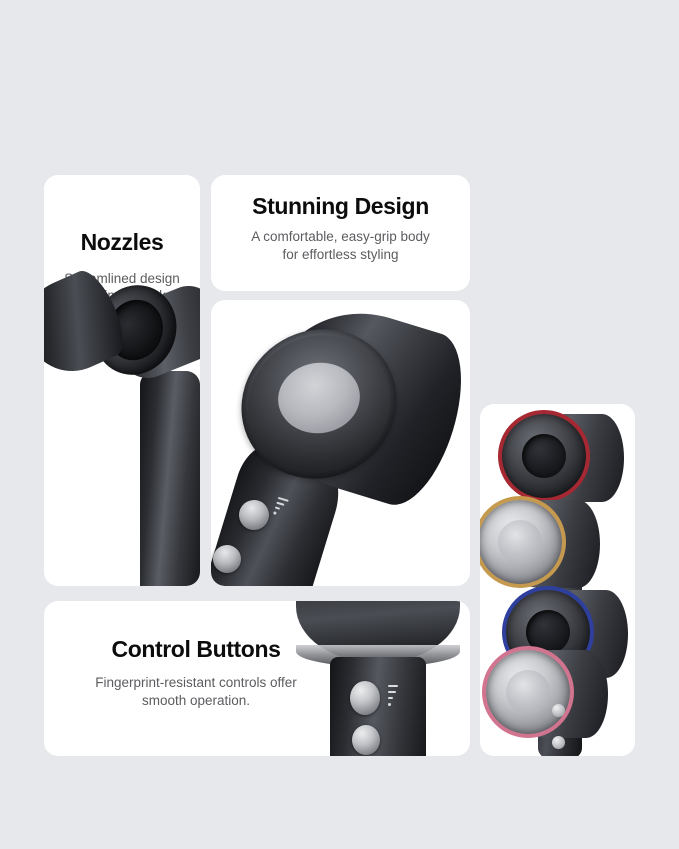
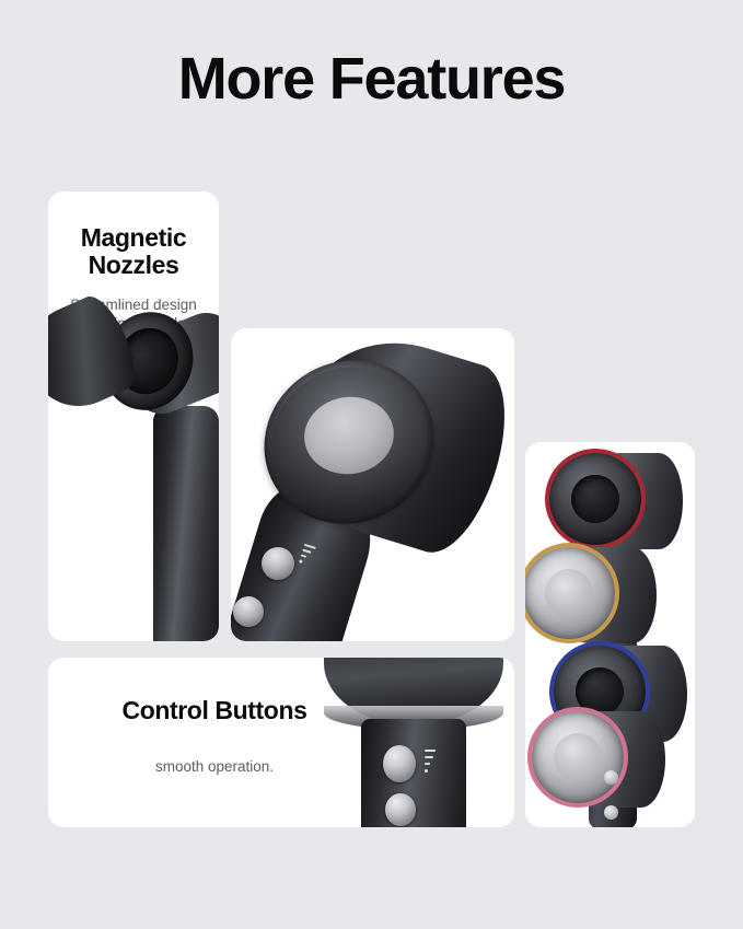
+ More Features
+ Magnetic
  Nozzles
  mlined design
- Stunning Design
- A comfortable, easy-grip body
- for effortless styling
  Control Buttons
- Fingerprint-resistant controls offer
  smooth operation.
